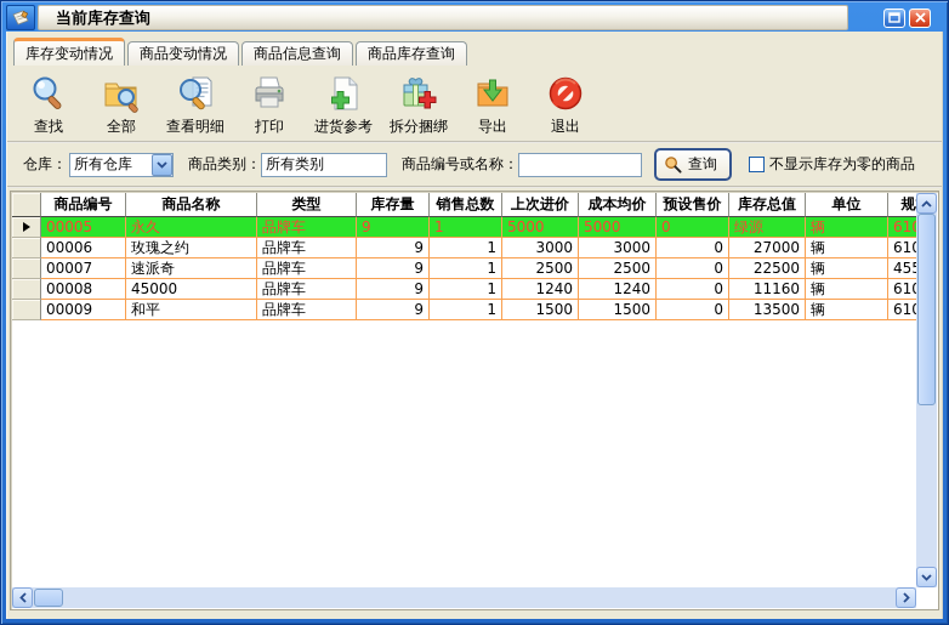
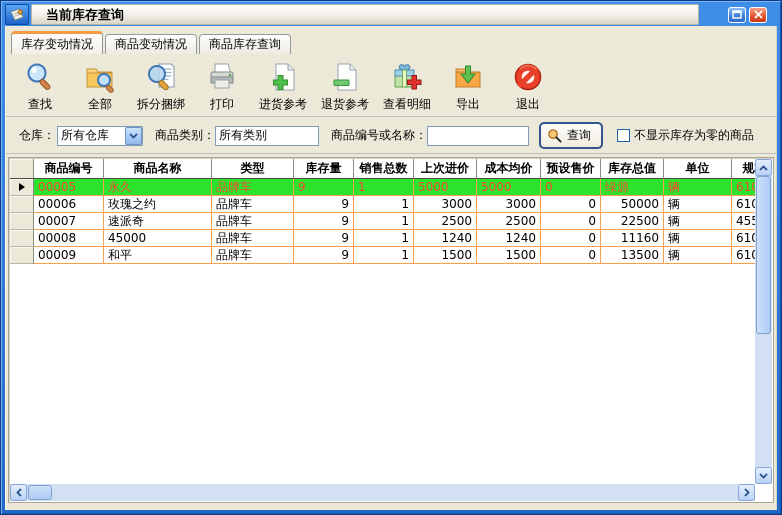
  当前库存查询
  库存变动情况
  商品变动情况
- 商品信息查询
  商品库存查询
  查找
  全部
- 查看明细
+ 拆分捆绑
  打印
  进货参考
+ 退货参考
- 拆分捆绑
+ 查看明细
  导出
  退出
  仓库：
  所有仓库
  商品类别：
  所有类别
  商品编号或名称：
  查询
  不显示库存为零的商品
  商品编号
  商品名称
  类型
  库存量
  销售总数
  上次进价
  成本均价
  预设售价
  库存总值
  单位
  00005
  永久
  品牌车
  9
  1
  5000
  5000
  0
  绿源
  辆
  00006
  玫瑰之约
  品牌车
  9
  1
  3000
  3000
  0
- 27000
+ 50000
  辆
  00007
  速派奇
  品牌车
  9
  1
  2500
  2500
  0
  22500
  辆
  00008
  45000
  品牌车
  9
  1
  1240
  1240
  0
  11160
  辆
  00009
  和平
  品牌车
  9
  1
  1500
  1500
  0
  13500
  辆
